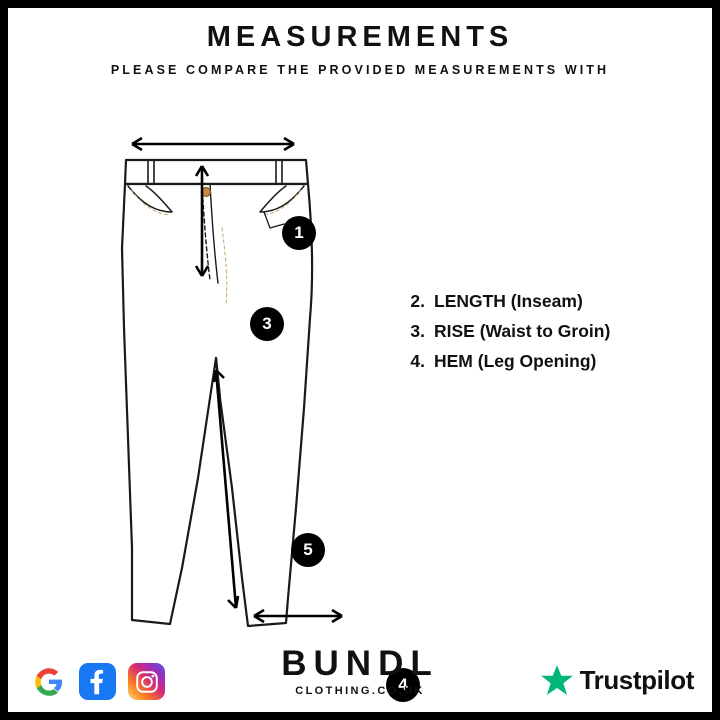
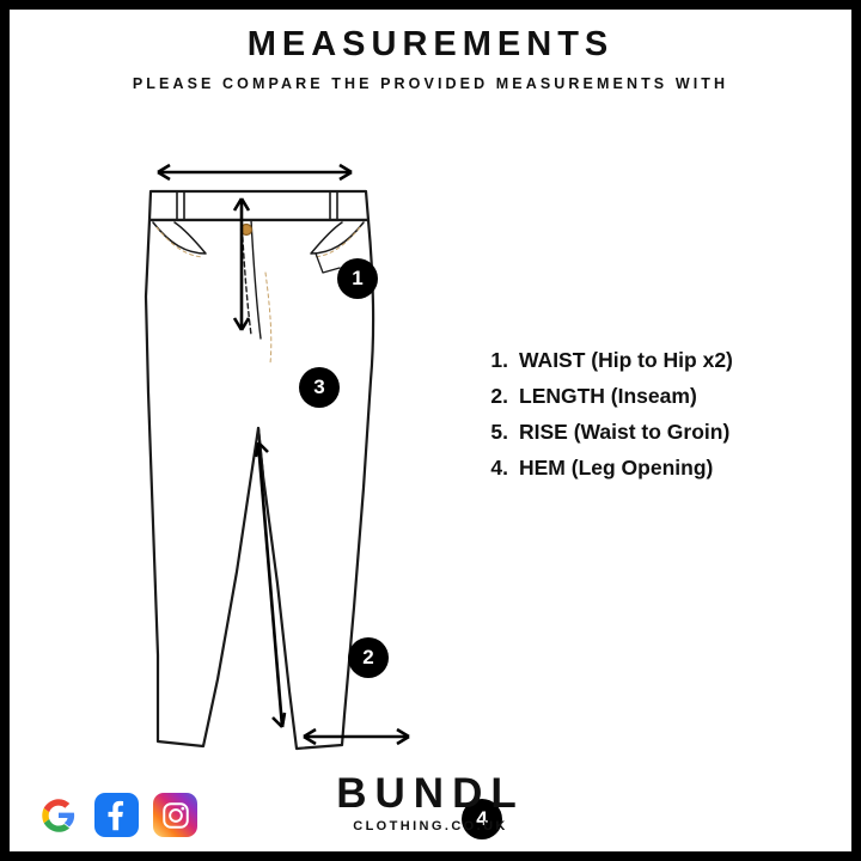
  MEASUREMENTS
  PLEASE COMPARE THE PROVIDED MEASUREMENTS WITH
  1
  3
- 5
+ 2
  4
+ 1.
+ WAIST (Hip to Hip x2)
  2.
  LENGTH (Inseam)
- 3.
+ 5.
  RISE (Waist to Groin)
  4.
  HEM (Leg Opening)
  BUNDL
  CLOTHING.CO.UK
- Trustpilot
